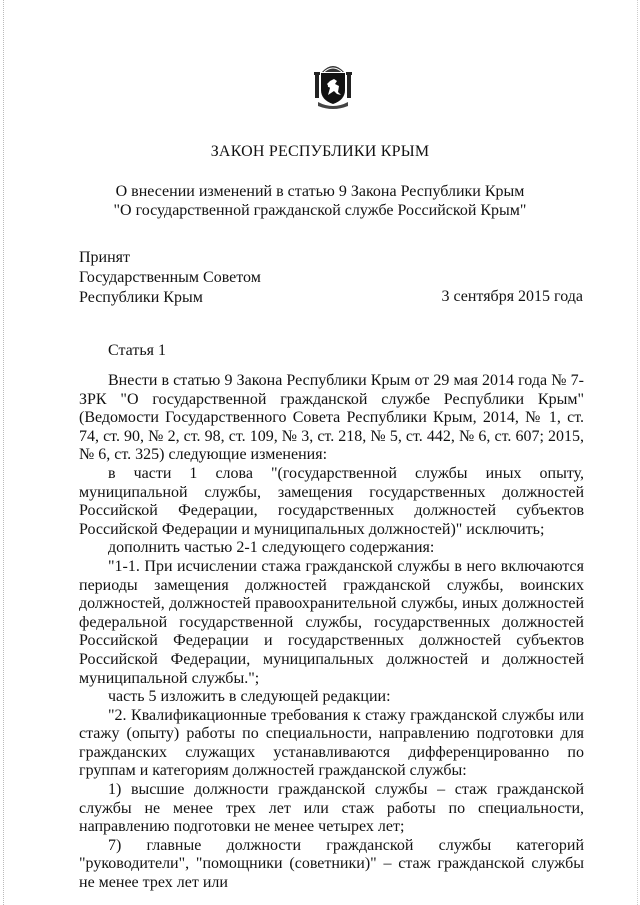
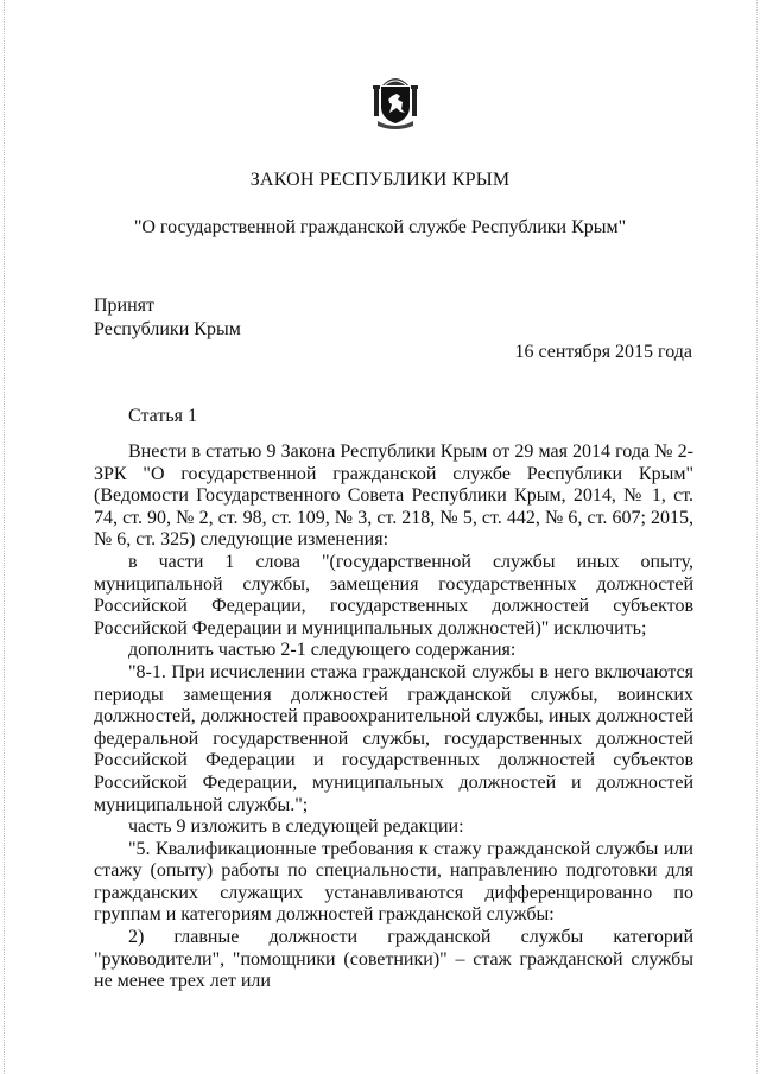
  ЗАКОН РЕСПУБЛИКИ КРЫМ
- О внесении изменений в статью 9 Закона Республики Крым
- "О государственной гражданской службе Российской Крым"
+ "О государственной гражданской службе Республики Крым"
  Принят
- Государственным Советом
  Республики Крым
- 3 сентября 2015 года
+ 16 сентября 2015 года
  Статья 1
- Внести в статью 9 Закона Республики Крым от 29 мая 2014 года № 7-ЗРК "О государственной гражданской службе Республики Крым" (Ведомости Государственного Совета Республики Крым, 2014, № 1, ст. 74, ст. 90, № 2, ст. 98, ст. 109, № 3, ст. 218, № 5, ст. 442, № 6, ст. 607; 2015, № 6, ст. 325) следующие изменения:
+ Внести в статью 9 Закона Республики Крым от 29 мая 2014 года № 2-ЗРК "О государственной гражданской службе Республики Крым" (Ведомости Государственного Совета Республики Крым, 2014, № 1, ст. 74, ст. 90, № 2, ст. 98, ст. 109, № 3, ст. 218, № 5, ст. 442, № 6, ст. 607; 2015, № 6, ст. 325) следующие изменения:
  в части 1 слова "(государственной службы иных опыту, муниципальной службы, замещения государственных должностей Российской Федерации, государственных должностей субъектов Российской Федерации и муниципальных должностей)" исключить;
  дополнить частью 2-1 следующего содержания:
- "1-1. При исчислении стажа гражданской службы в него включаются периоды замещения должностей гражданской службы, воинских должностей, должностей правоохранительной службы, иных должностей федеральной государственной службы, государственных должностей Российской Федерации и государственных должностей субъектов Российской Федерации, муниципальных должностей и должностей муниципальной службы.";
+ "8-1. При исчислении стажа гражданской службы в него включаются периоды замещения должностей гражданской службы, воинских должностей, должностей правоохранительной службы, иных должностей федеральной государственной службы, государственных должностей Российской Федерации и государственных должностей субъектов Российской Федерации, муниципальных должностей и должностей муниципальной службы.";
- часть 5 изложить в следующей редакции:
+ часть 9 изложить в следующей редакции:
- "2. Квалификационные требования к стажу гражданской службы или стажу (опыту) работы по специальности, направлению подготовки для гражданских служащих устанавливаются дифференцированно по группам и категориям должностей гражданской службы:
+ "5. Квалификационные требования к стажу гражданской службы или стажу (опыту) работы по специальности, направлению подготовки для гражданских служащих устанавливаются дифференцированно по группам и категориям должностей гражданской службы:
- 1) высшие должности гражданской службы – стаж гражданской службы не менее трех лет или стаж работы по специальности, направлению подготовки не менее четырех лет;
- 7) главные должности гражданской службы категорий "руководители", "помощники (советники)" – стаж гражданской службы не менее трех лет или
+ 2) главные должности гражданской службы категорий "руководители", "помощники (советники)" – стаж гражданской службы не менее трех лет или
